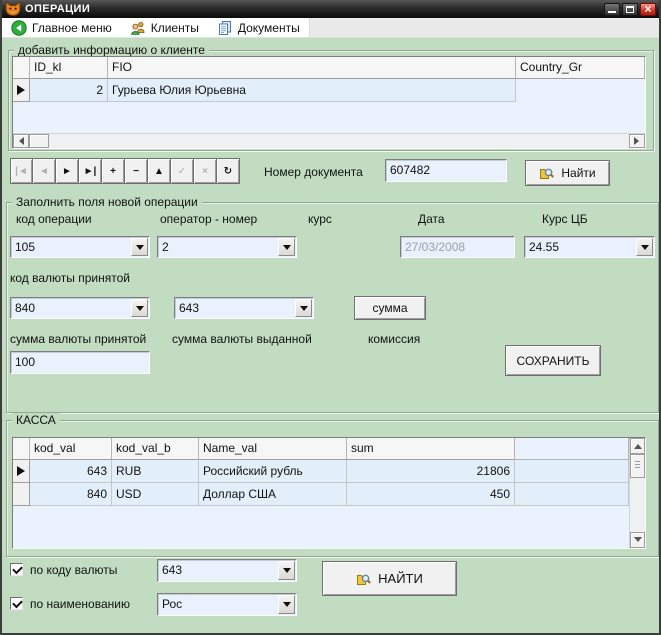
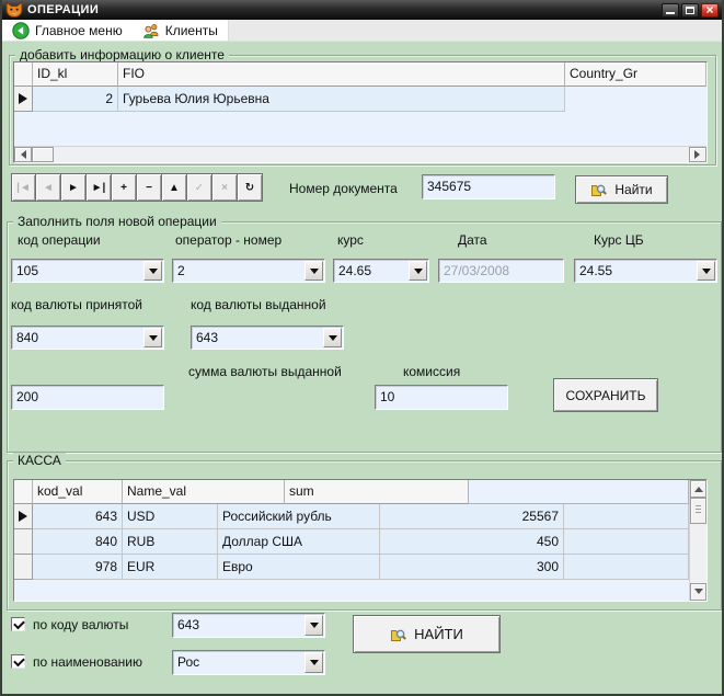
  ОПЕРАЦИИ
  Главное меню
  Клиенты
- Документы
  добавить информацию о клиенте
  ID_kl
  FIO
  Country_Gr
  2
  Гурьева Юлия Юрьевна
  |◄
  ◄
  ►
  ►|
  +
  −
  ▲
  ✓
  ×
  ↻
  Номер документа
- 607482
+ 345675
  Найти
  Заполнить поля новой операции
  код операции
  оператор - номер
  курс
  Дата
  Курс ЦБ
  105
  2
+ 24.65
  27/03/2008
  24.55
  код валюты принятой
+ код валюты выданной
  840
  643
- сумма
- сумма валюты принятой
  сумма валюты выданной
  комиссия
- 100
+ 200
+ 10
  СОХРАНИТЬ
  КАССА
  kod_val
- kod_val_b
  Name_val
  sum
  643
- RUB
+ USD
  Российский рубль
- 21806
+ 25567
  840
- USD
+ RUB
  Доллар США
  450
+ 978
+ EUR
+ Евро
+ 300
  по коду валюты
  643
  НАЙТИ
  по наименованию
  Рос
